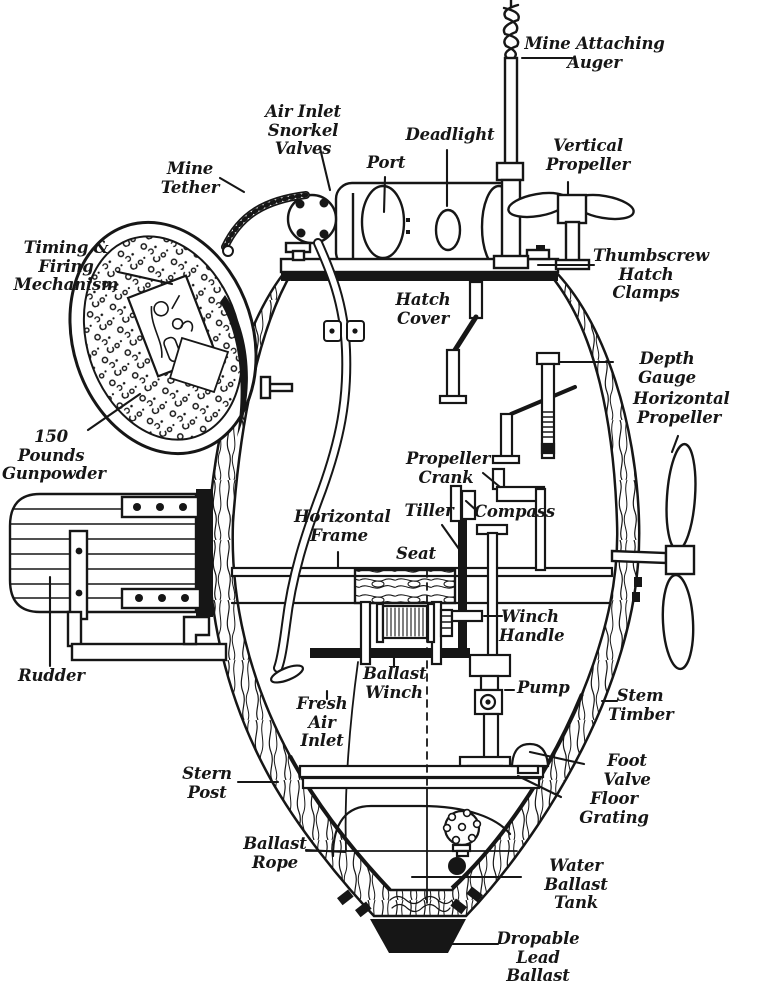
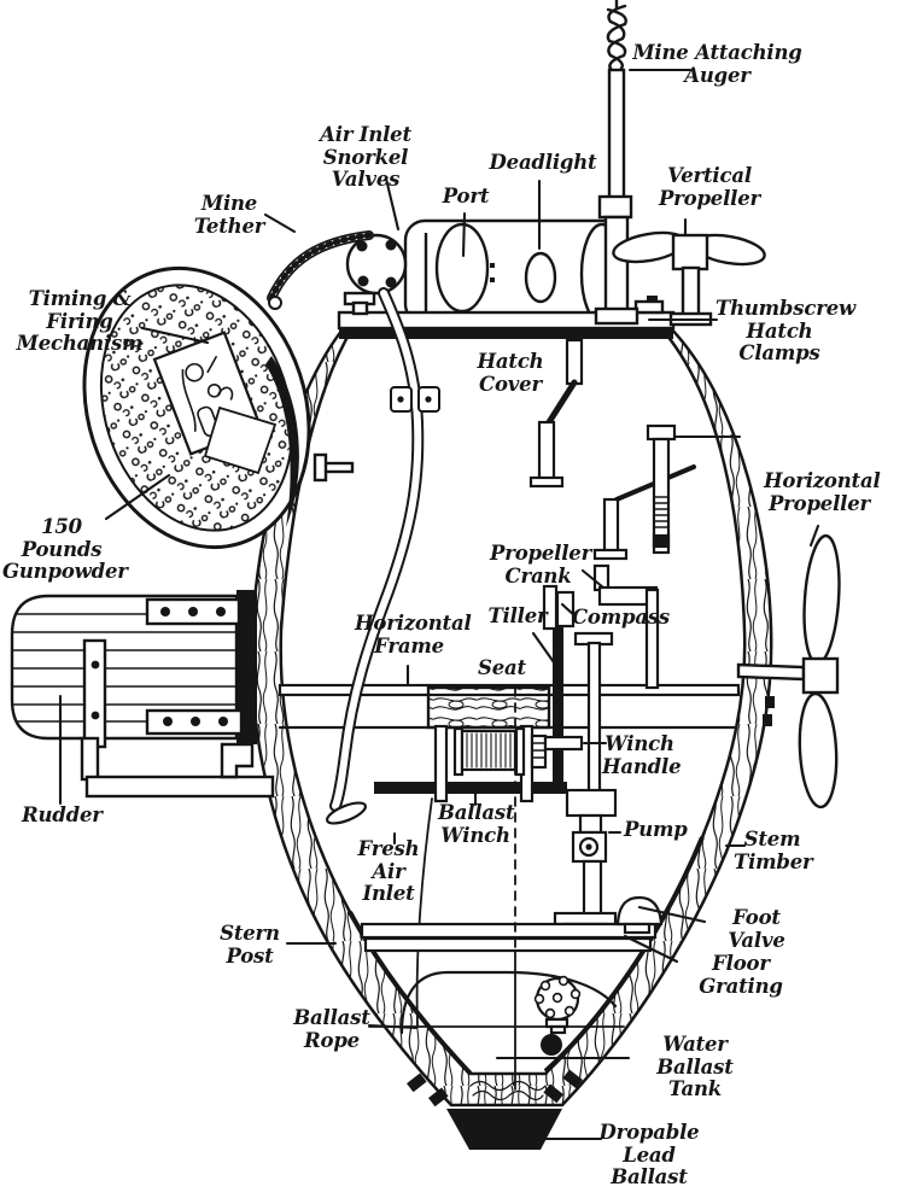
  Mine Attaching
  Auger
  Air Inlet
  Snorkel Valves
  Port
  Deadlight
  Vertical
  Propeller
  Mine
  Tether
  Thumbscrew
  Hatch
  Clamps
  Timing & Firing
  Mechanism
  Hatch Cover
- Depth Gauge
  Horizontal
  Propeller
  150 Pounds
  Gunpowder
  Propeller
  Crank
  Tiller
  Compass
  Horizontal
  Frame
  Seat
  Winch
  Handle
  Rudder
  Ballast
  Winch
  Fresh Air
  Inlet
  Pump
  Stem
  Timber
  Stern
  Post
  Foot Valve
  Floor Grating
  Ballast
  Rope
  Water Ballast
  Tank
  Dropable
  Lead Ballast
